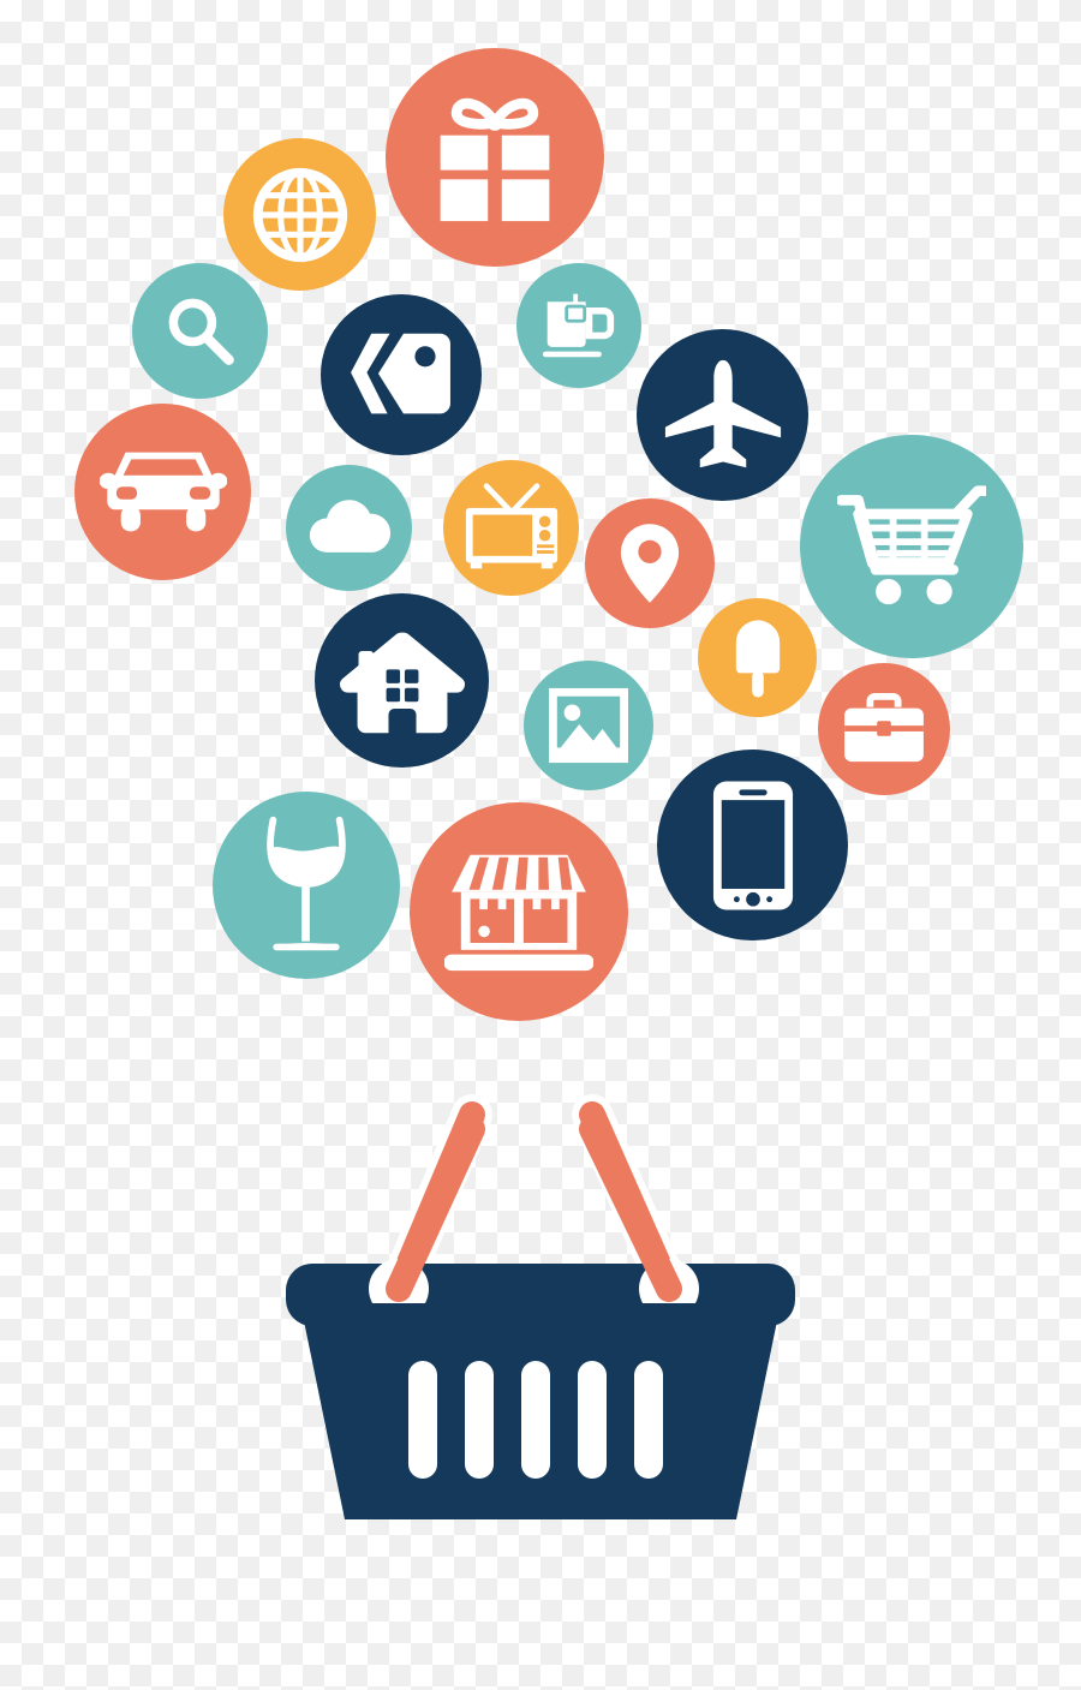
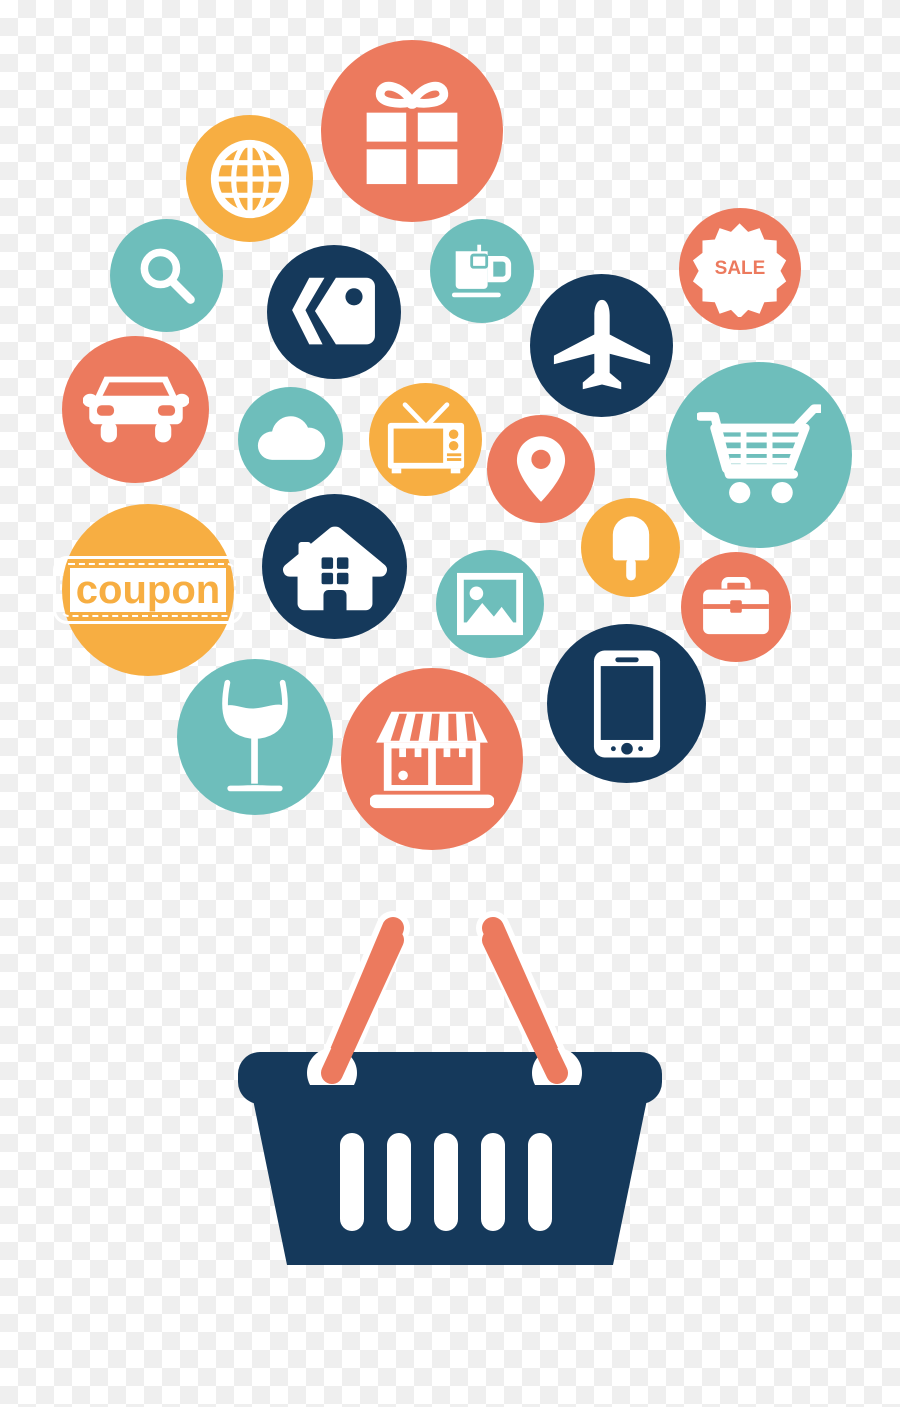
+ SALE
+ coupon
